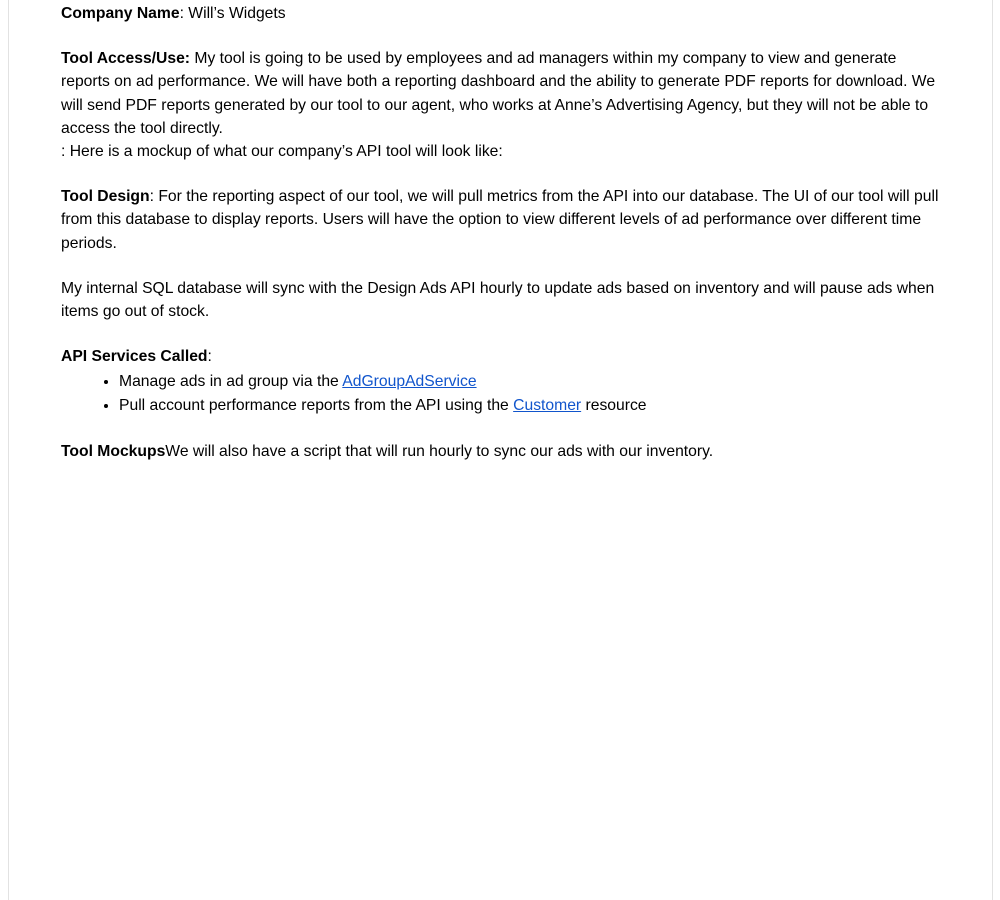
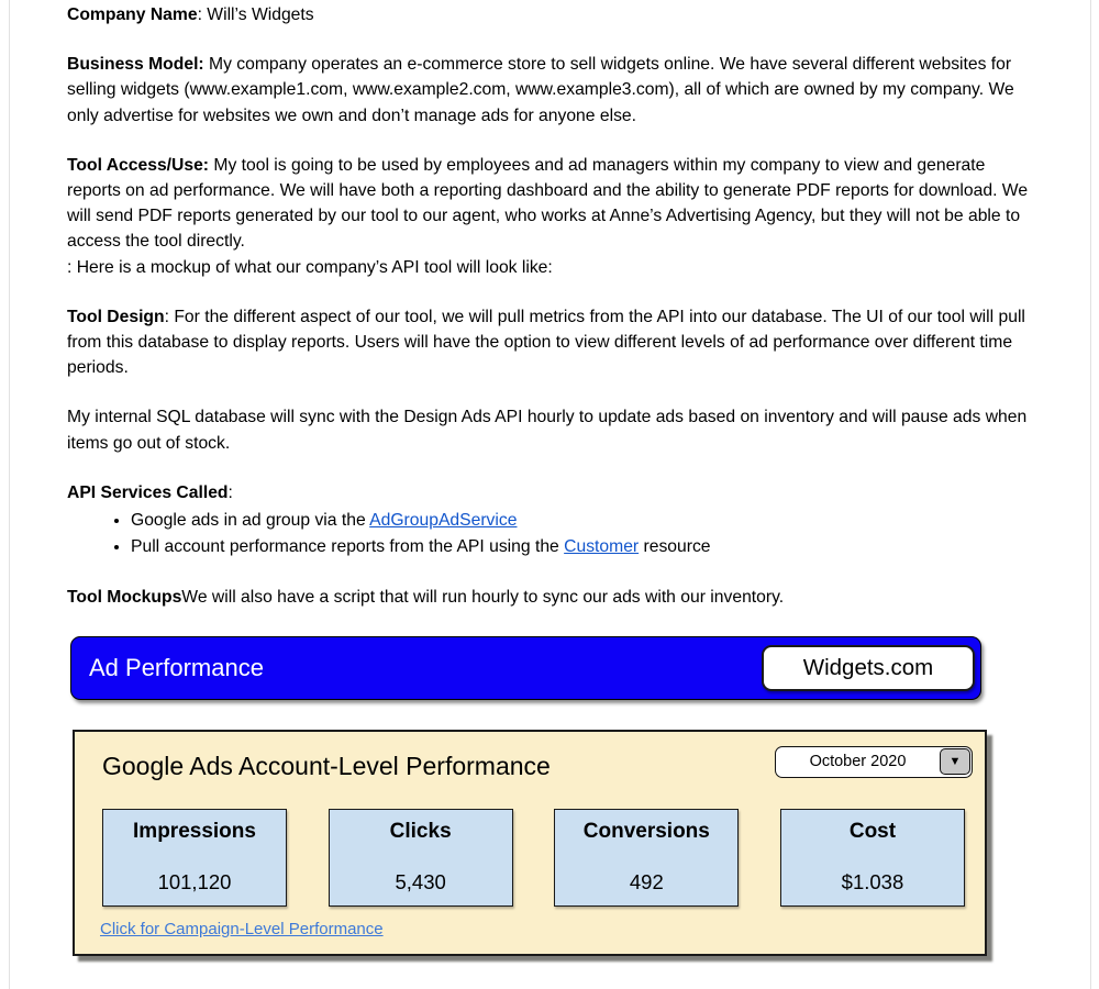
  Company Name: Will’s Widgets
+ Business Model: My company operates an e-commerce store to sell widgets online. We have several different websites for selling widgets (www.example1.com, www.example2.com, www.example3.com), all of which are owned by my company. We only advertise for websites we own and don’t manage ads for anyone else.
  Tool Access/Use: My tool is going to be used by employees and ad managers within my company to view and generate reports on ad performance. We will have both a reporting dashboard and the ability to generate PDF reports for download. We will send PDF reports generated by our tool to our agent, who works at Anne’s Advertising Agency, but they will not be able to access the tool directly.
  : Here is a mockup of what our company’s API tool will look like:
- Tool Design: For the reporting aspect of our tool, we will pull metrics from the API into our database. The UI of our tool will pull from this database to display reports. Users will have the option to view different levels of ad performance over different time periods.
+ Tool Design: For the different aspect of our tool, we will pull metrics from the API into our database. The UI of our tool will pull from this database to display reports. Users will have the option to view different levels of ad performance over different time periods.
  My internal SQL database will sync with the Design Ads API hourly to update ads based on inventory and will pause ads when items go out of stock.
  API Services Called:
- Manage ads in ad group via the AdGroupAdService
+ Google ads in ad group via the AdGroupAdService
  Pull account performance reports from the API using the Customer resource
  Tool MockupsWe will also have a script that will run hourly to sync our ads with our inventory.
+ Ad Performance
+ Widgets.com
+ Google Ads Account-Level Performance
+ October 2020
+ ▼
+ Impressions
+ 101,120
+ Clicks
+ 5,430
+ Conversions
+ 492
+ Cost
+ $1.038
+ Click for Campaign-Level Performance
